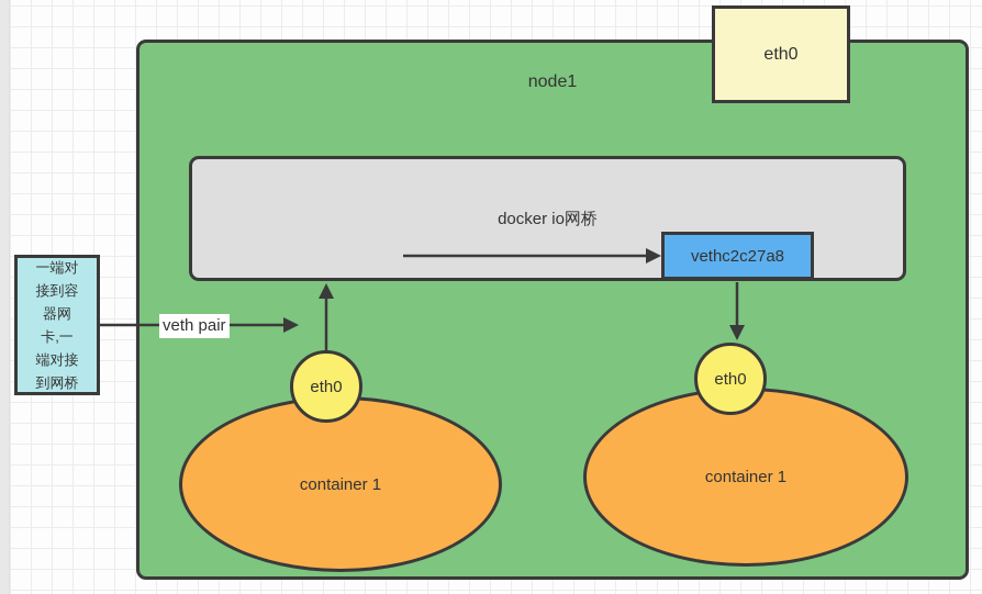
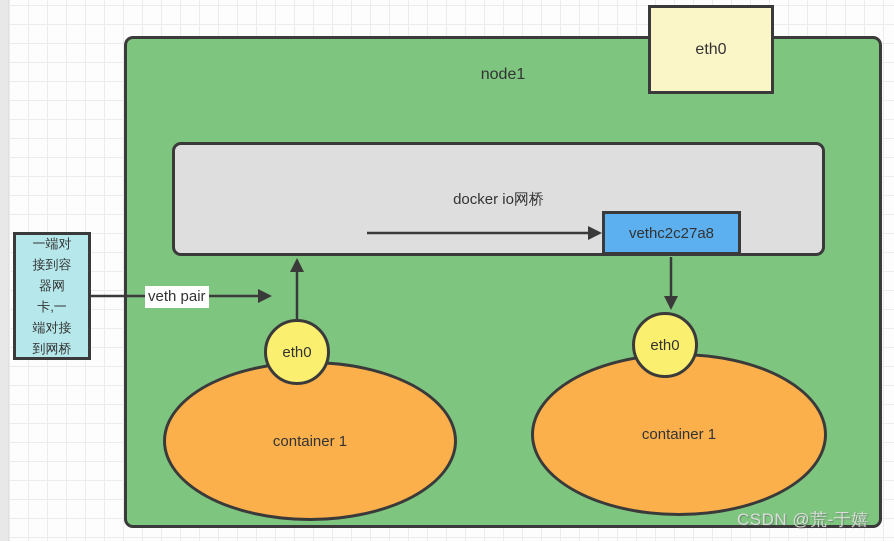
  node1
  eth0
  docker io网桥
  vethc2c27a8
  一端对
  接到容
  器网
  卡,一
  端对接
  到网桥
  container 1
  container 1
  eth0
  eth0
  veth pair
+ CSDN @荒-于嬉
